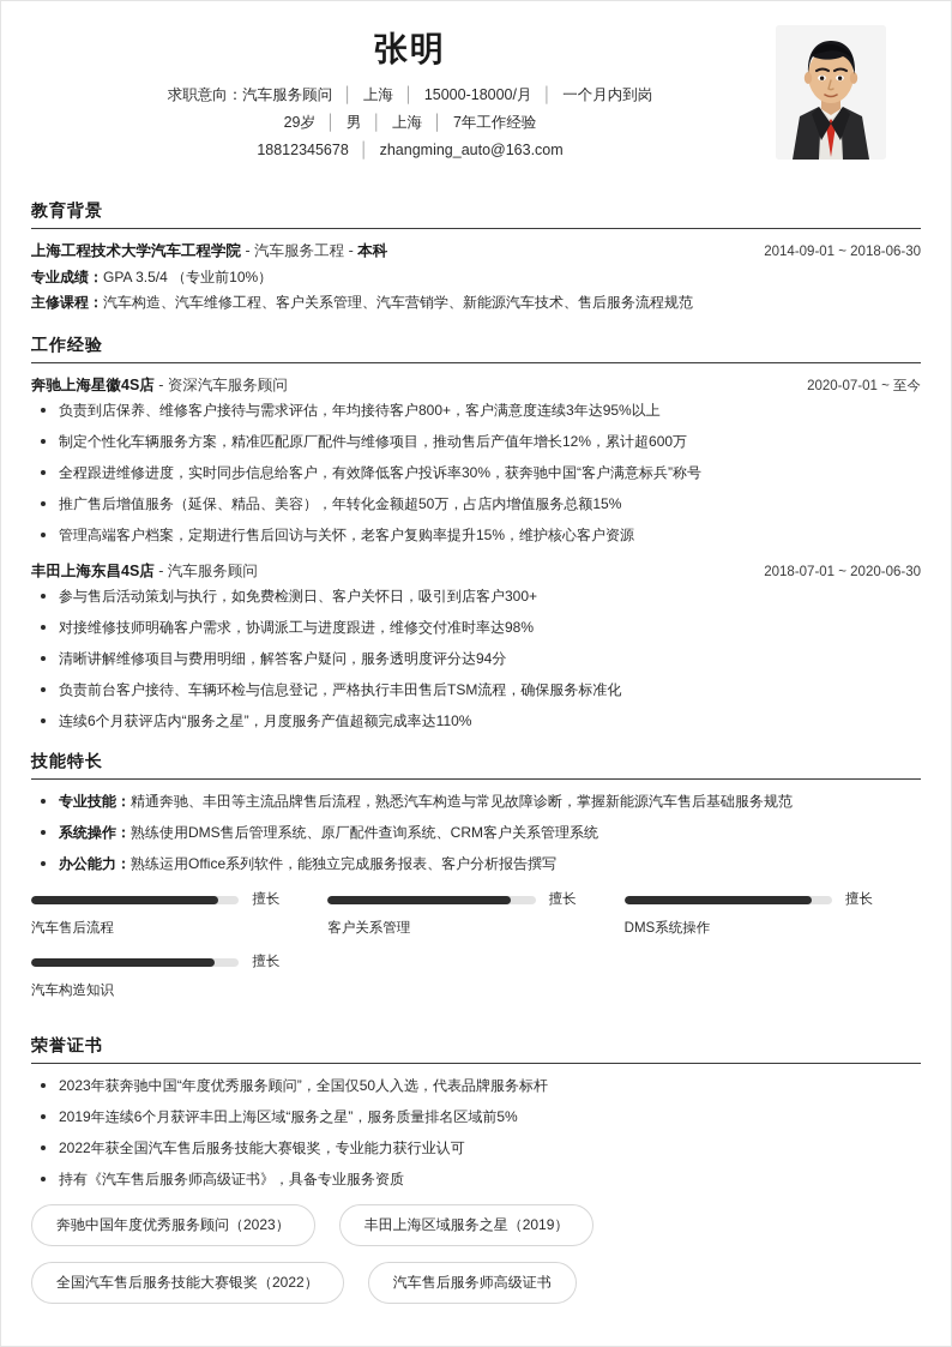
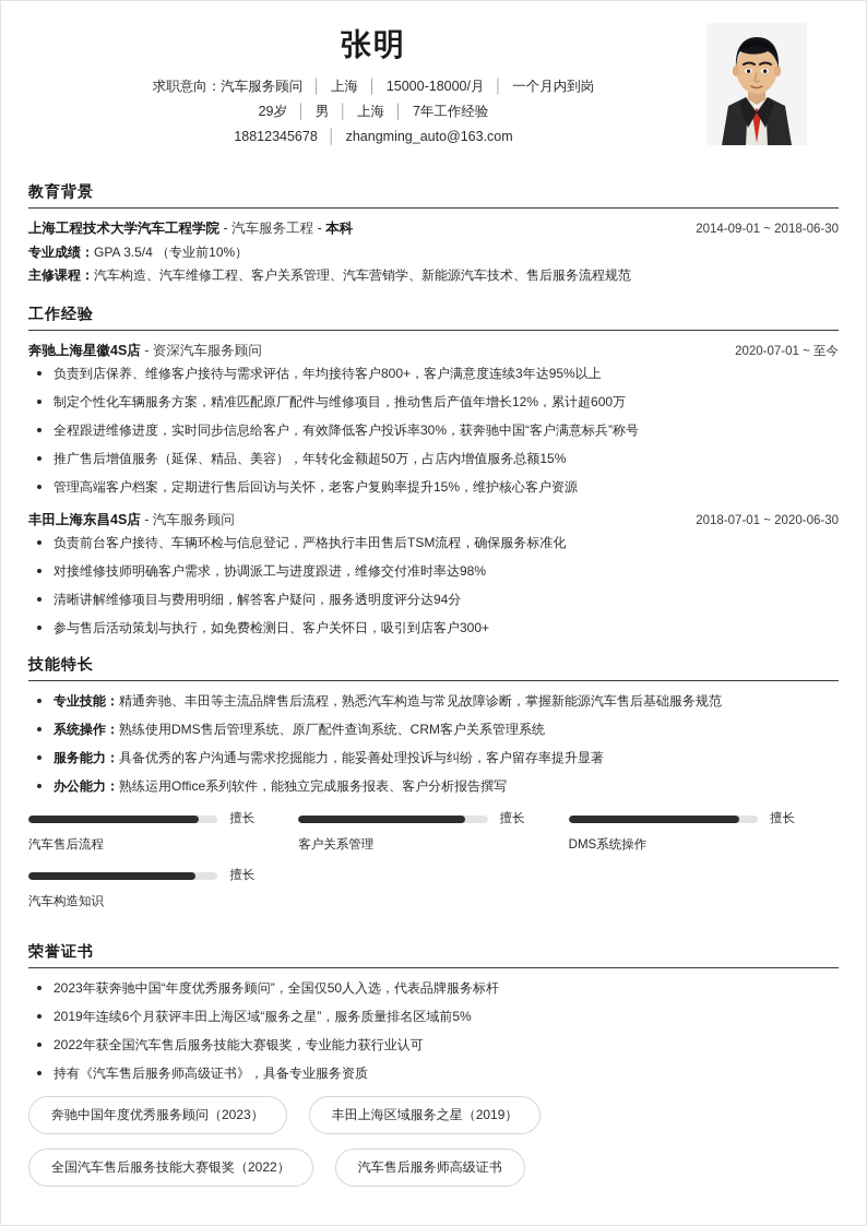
  张明
  求职意向：汽车服务顾问 │ 上海 │ 15000-18000/月 │ 一个月内到岗
  29岁 │ 男 │ 上海 │ 7年工作经验
  18812345678 │ zhangming_auto@163.com
  教育背景
  上海工程技术大学汽车工程学院 - 汽车服务工程 - 本科
  2014-09-01 ~ 2018-06-30
  专业成绩：GPA 3.5/4 （专业前10%）
  主修课程：汽车构造、汽车维修工程、客户关系管理、汽车营销学、新能源汽车技术、售后服务流程规范
  工作经验
  奔驰上海星徽4S店 - 资深汽车服务顾问
  2020-07-01 ~ 至今
  负责到店保养、维修客户接待与需求评估，年均接待客户800+，客户满意度连续3年达95%以上
  制定个性化车辆服务方案，精准匹配原厂配件与维修项目，推动售后产值年增长12%，累计超600万
  全程跟进维修进度，实时同步信息给客户，有效降低客户投诉率30%，获奔驰中国“客户满意标兵”称号
  推广售后增值服务（延保、精品、美容），年转化金额超50万，占店内增值服务总额15%
  管理高端客户档案，定期进行售后回访与关怀，老客户复购率提升15%，维护核心客户资源
  丰田上海东昌4S店 - 汽车服务顾问
  2018-07-01 ~ 2020-06-30
- 参与售后活动策划与执行，如免费检测日、客户关怀日，吸引到店客户300+
+ 负责前台客户接待、车辆环检与信息登记，严格执行丰田售后TSM流程，确保服务标准化
  对接维修技师明确客户需求，协调派工与进度跟进，维修交付准时率达98%
  清晰讲解维修项目与费用明细，解答客户疑问，服务透明度评分达94分
- 负责前台客户接待、车辆环检与信息登记，严格执行丰田售后TSM流程，确保服务标准化
+ 参与售后活动策划与执行，如免费检测日、客户关怀日，吸引到店客户300+
- 连续6个月获评店内“服务之星”，月度服务产值超额完成率达110%
  技能特长
  专业技能：精通奔驰、丰田等主流品牌售后流程，熟悉汽车构造与常见故障诊断，掌握新能源汽车售后基础服务规范
  系统操作：熟练使用DMS售后管理系统、原厂配件查询系统、CRM客户关系管理系统
+ 服务能力：具备优秀的客户沟通与需求挖掘能力，能妥善处理投诉与纠纷，客户留存率提升显著
  办公能力：熟练运用Office系列软件，能独立完成服务报表、客户分析报告撰写
  擅长
  汽车售后流程
  擅长
  客户关系管理
  擅长
  DMS系统操作
  擅长
  汽车构造知识
  荣誉证书
  2023年获奔驰中国“年度优秀服务顾问”，全国仅50人入选，代表品牌服务标杆
  2019年连续6个月获评丰田上海区域“服务之星”，服务质量排名区域前5%
  2022年获全国汽车售后服务技能大赛银奖，专业能力获行业认可
  持有《汽车售后服务师高级证书》，具备专业服务资质
  奔驰中国年度优秀服务顾问（2023）
  丰田上海区域服务之星（2019）
  全国汽车售后服务技能大赛银奖（2022）
  汽车售后服务师高级证书
